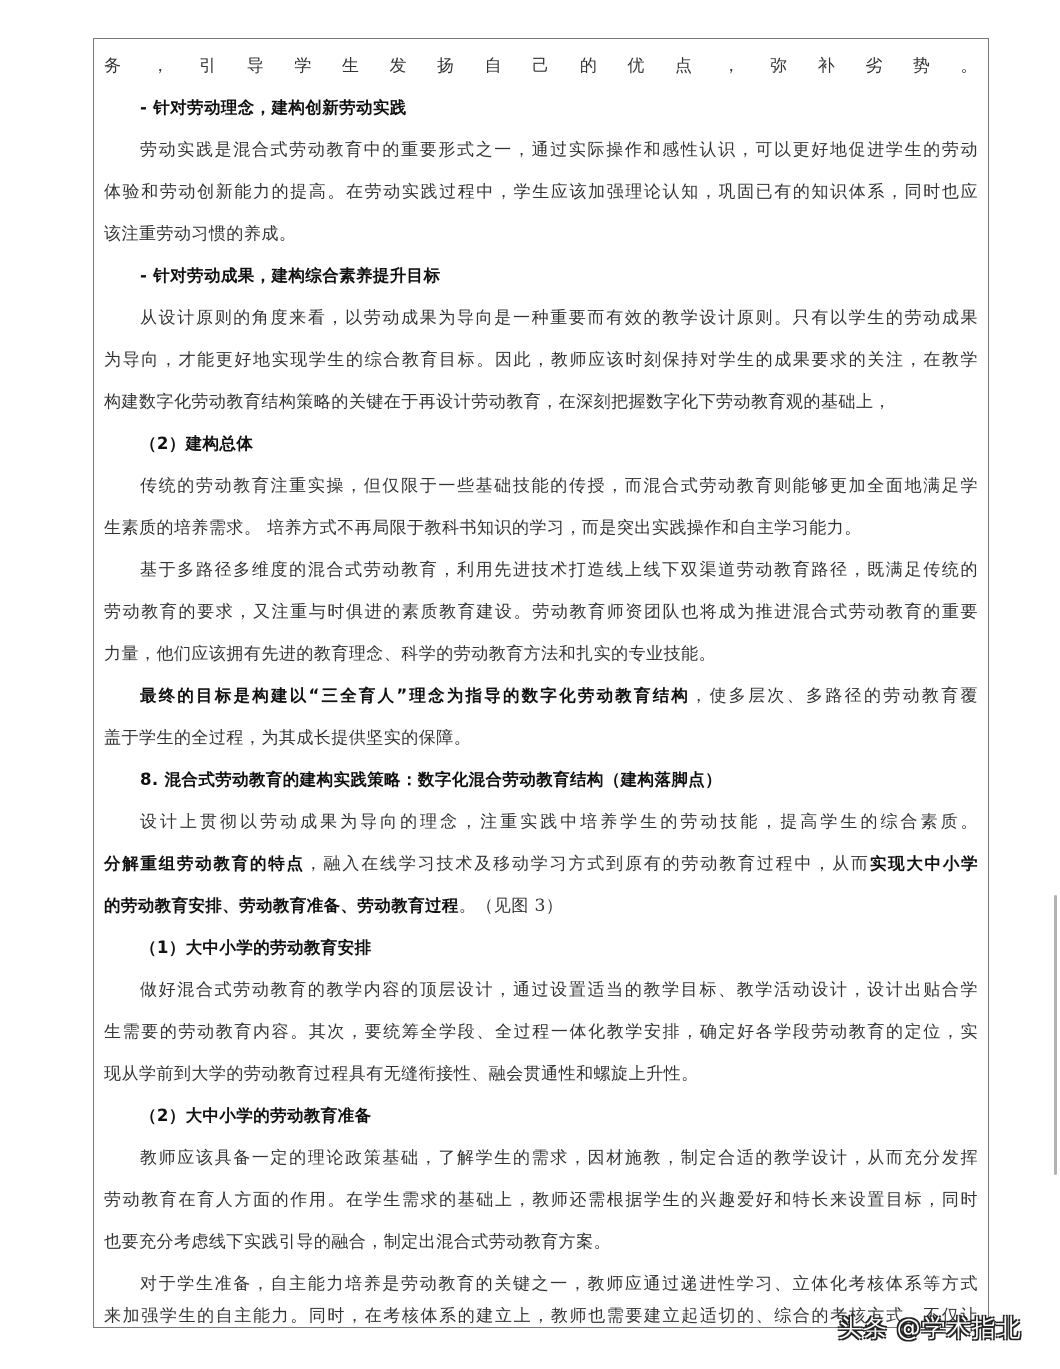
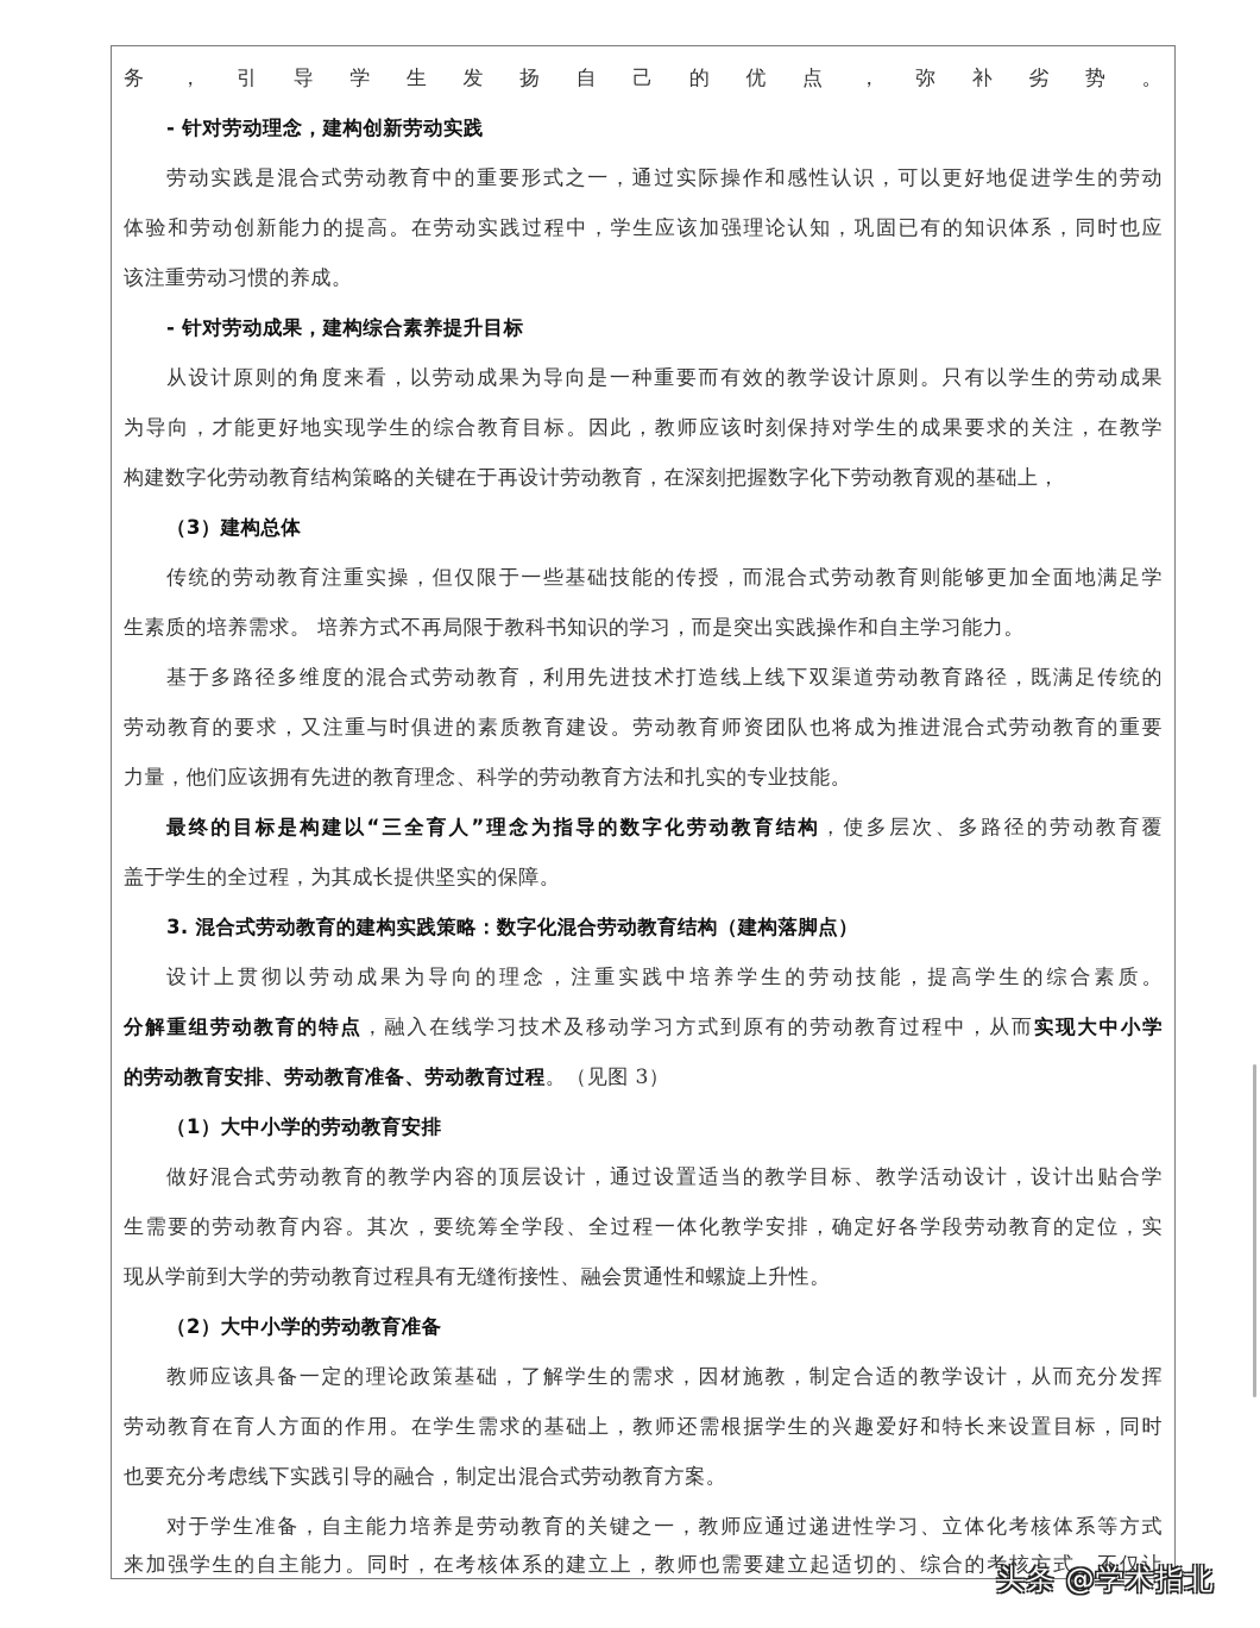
  务，引导学生发扬自己的优点，弥补劣势。
  - 针对劳动理念，建构创新劳动实践
  劳动实践是混合式劳动教育中的重要形式之一，通过实际操作和感性认识，可以更好地促进学生的劳动
  体验和劳动创新能力的提高。在劳动实践过程中，学生应该加强理论认知，巩固已有的知识体系，同时也应
  该注重劳动习惯的养成。
  - 针对劳动成果，建构综合素养提升目标
  从设计原则的角度来看，以劳动成果为导向是一种重要而有效的教学设计原则。只有以学生的劳动成果
  为导向，才能更好地实现学生的综合教育目标。因此，教师应该时刻保持对学生的成果要求的关注，在教学
  构建数字化劳动教育结构策略的关键在于再设计劳动教育，在深刻把握数字化下劳动教育观的基础上，
- （2）建构总体
+ （3）建构总体
  传统的劳动教育注重实操，但仅限于一些基础技能的传授，而混合式劳动教育则能够更加全面地满足学
  生素质的培养需求。 培养方式不再局限于教科书知识的学习，而是突出实践操作和自主学习能力。
  基于多路径多维度的混合式劳动教育，利用先进技术打造线上线下双渠道劳动教育路径，既满足传统的
  劳动教育的要求，又注重与时俱进的素质教育建设。劳动教育师资团队也将成为推进混合式劳动教育的重要
  力量，他们应该拥有先进的教育理念、科学的劳动教育方法和扎实的专业技能。
  最终的目标是构建以“三全育人”理念为指导的数字化劳动教育结构，使多层次、多路径的劳动教育覆
  盖于学生的全过程，为其成长提供坚实的保障。
- 8. 混合式劳动教育的建构实践策略：数字化混合劳动教育结构（建构落脚点）
+ 3. 混合式劳动教育的建构实践策略：数字化混合劳动教育结构（建构落脚点）
  设计上贯彻以劳动成果为导向的理念，注重实践中培养学生的劳动技能，提高学生的综合素质。
  分解重组劳动教育的特点，融入在线学习技术及移动学习方式到原有的劳动教育过程中，从而实现大中小学
  的劳动教育安排、劳动教育准备、劳动教育过程。（见图 3）
  （1）大中小学的劳动教育安排
  做好混合式劳动教育的教学内容的顶层设计，通过设置适当的教学目标、教学活动设计，设计出贴合学
  生需要的劳动教育内容。其次，要统筹全学段、全过程一体化教学安排，确定好各学段劳动教育的定位，实
  现从学前到大学的劳动教育过程具有无缝衔接性、融会贯通性和螺旋上升性。
  （2）大中小学的劳动教育准备
  教师应该具备一定的理论政策基础，了解学生的需求，因材施教，制定合适的教学设计，从而充分发挥
  劳动教育在育人方面的作用。在学生需求的基础上，教师还需根据学生的兴趣爱好和特长来设置目标，同时
  也要充分考虑线下实践引导的融合，制定出混合式劳动教育方案。
  对于学生准备，自主能力培养是劳动教育的关键之一，教师应通过递进性学习、立体化考核体系等方式
  来加强学生的自主能力。同时，在考核体系的建立上，教师也需要建立起适切的、综合的考核方式，不仅让
  头条 @学术指北
